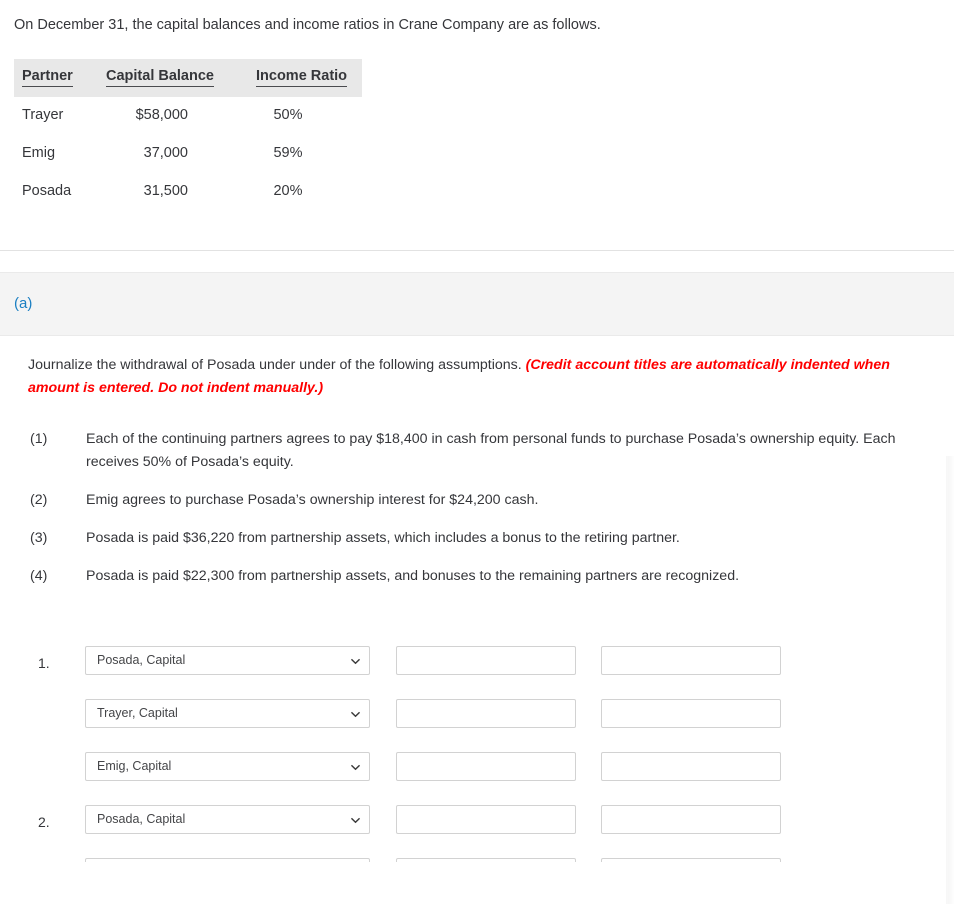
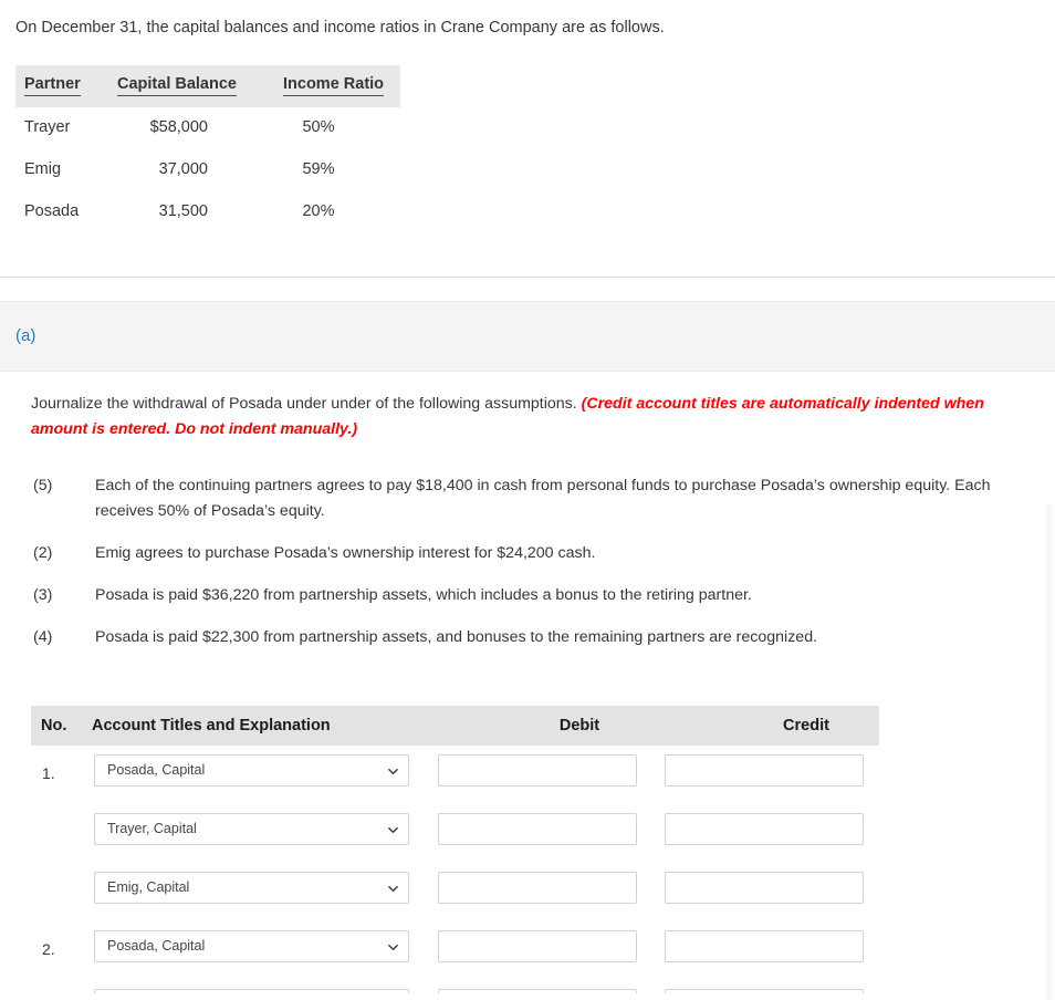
  On December 31, the capital balances and income ratios in Crane Company are as follows.
  Partner
  Capital Balance
  Income Ratio
  Trayer
  $58,000
  50%
  Emig
  37,000
  59%
  Posada
  31,500
  20%
  (a)
  Journalize the withdrawal of Posada under under of the following assumptions. (Credit account titles are automatically indented when amount is entered. Do not indent manually.)
- (1)
+ (5)
  Each of the continuing partners agrees to pay $18,400 in cash from personal funds to purchase Posada’s ownership equity. Each receives 50% of Posada’s equity.
  (2)
  Emig agrees to purchase Posada’s ownership interest for $24,200 cash.
  (3)
  Posada is paid $36,220 from partnership assets, which includes a bonus to the retiring partner.
  (4)
  Posada is paid $22,300 from partnership assets, and bonuses to the remaining partners are recognized.
+ No.
+ Account Titles and Explanation
+ Debit
+ Credit
  1.
  Posada, Capital
  Trayer, Capital
  Emig, Capital
  2.
  Posada, Capital
